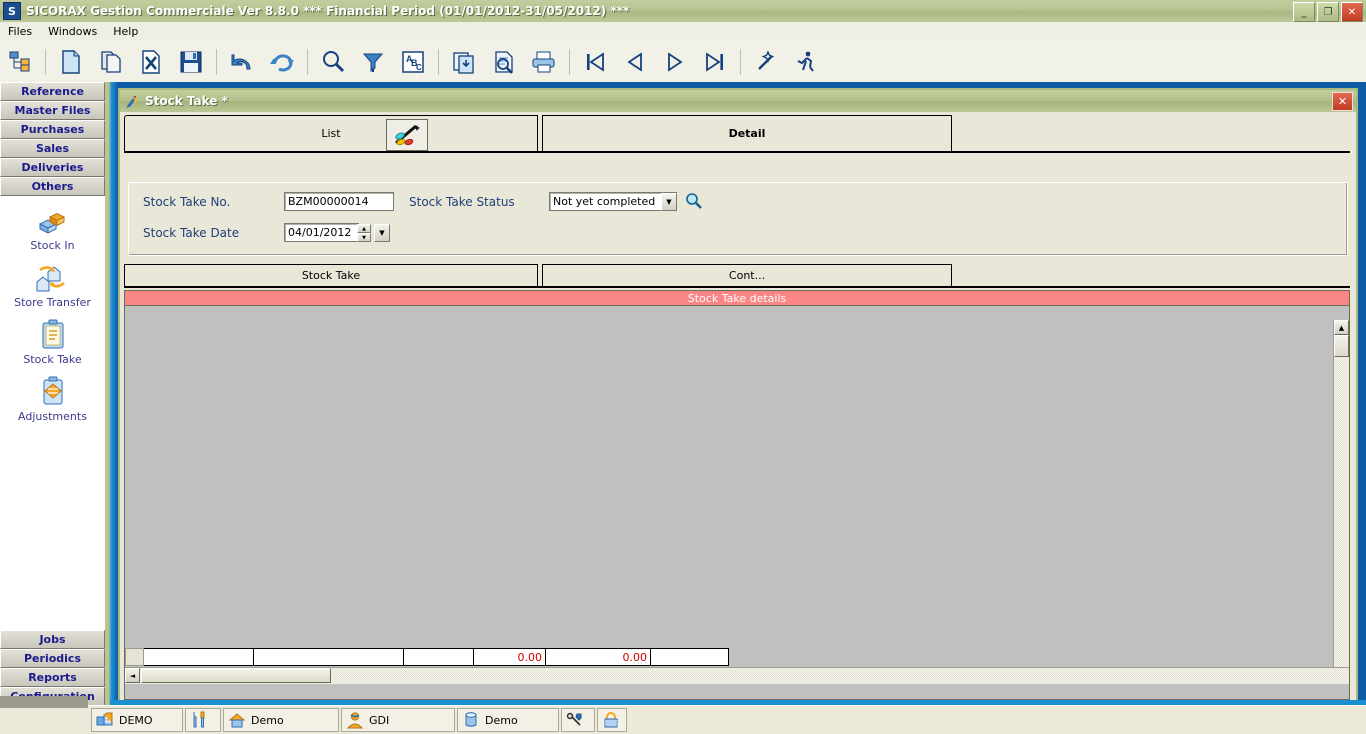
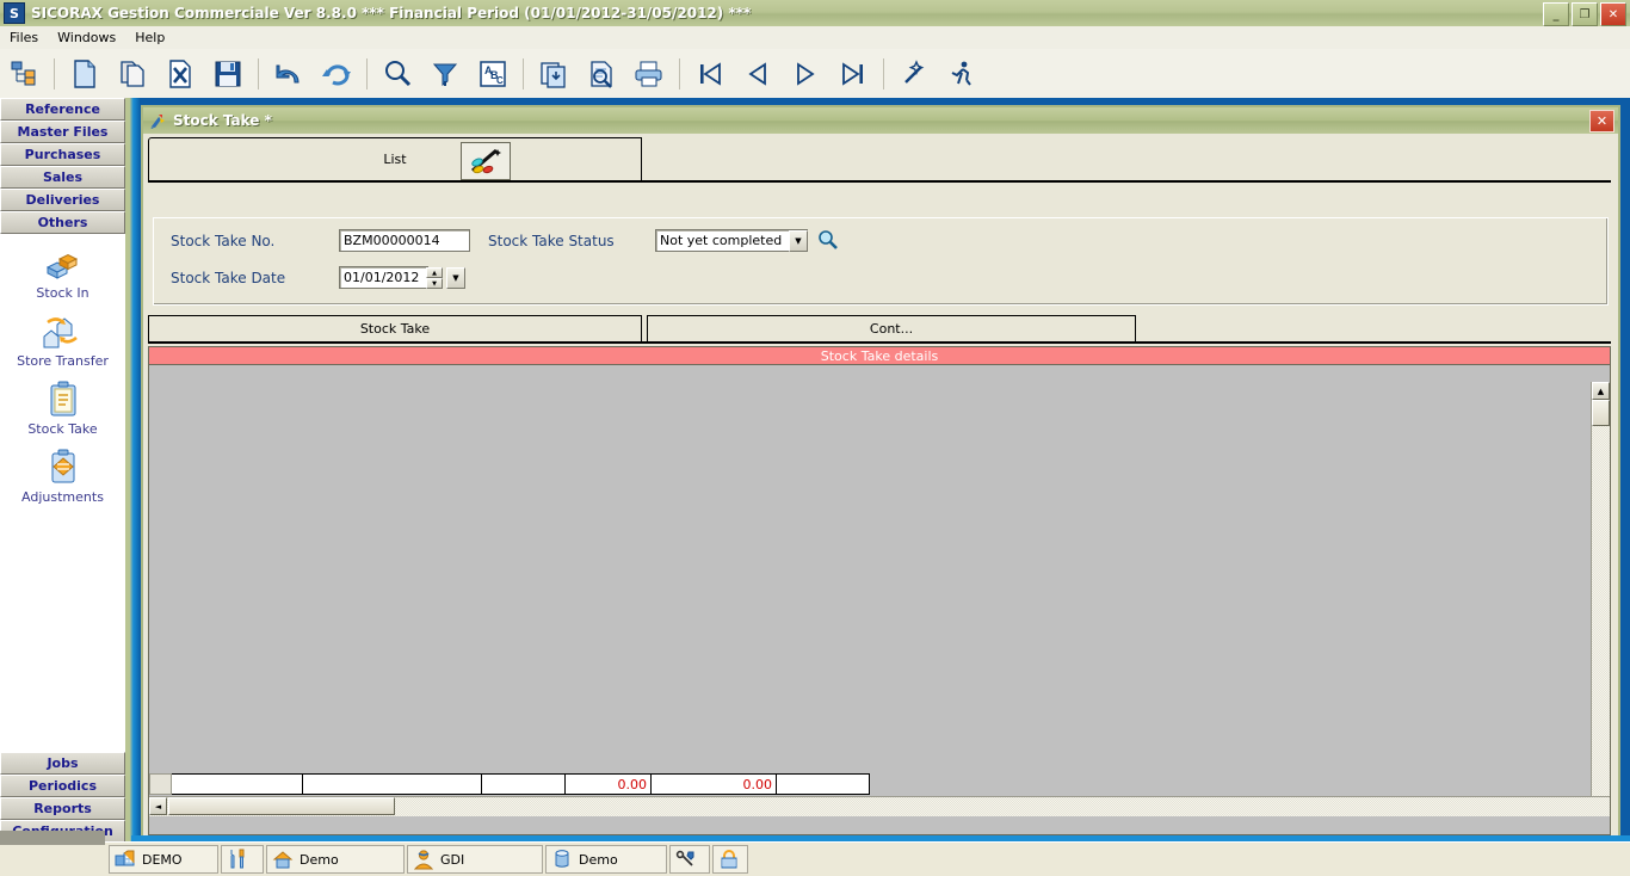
  S
  SICORAX Gestion Commerciale Ver 8.8.0 *** Financial Period (01/01/2012-31/05/2012) ***
  _
  ❐
  ✕
  Files
  Windows
  Help
  A
  B
  C
  Reference
  Master Files
  Purchases
  Sales
  Deliveries
  Others
  Stock In
  Store Transfer
  Stock Take
  Adjustments
  Jobs
  Periodics
  Reports
  Stock Take *
  ✕
  List
- Detail
  Stock Take No.
  BZM00000014
  Stock Take Status
  Not yet completed
  ▼
  Stock Take Date
- 04/01/2012
+ 01/01/2012
  ▼
  Stock Take
  Cont...
  Stock Take details
  ▲
  				0.00	0.00
  ◄
  DEMO
  Demo
  GDI
  Demo
